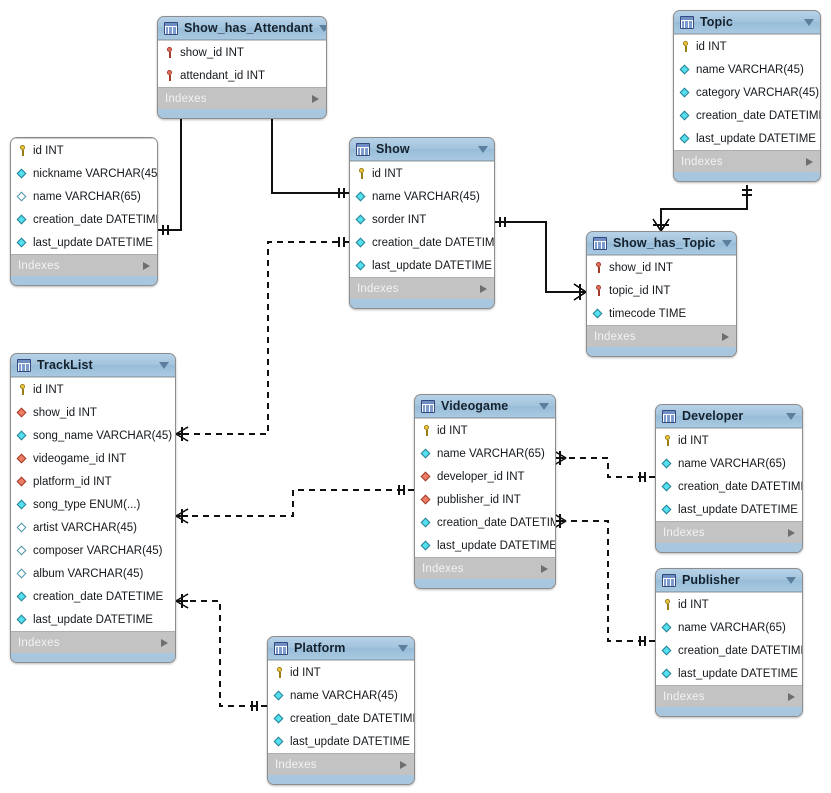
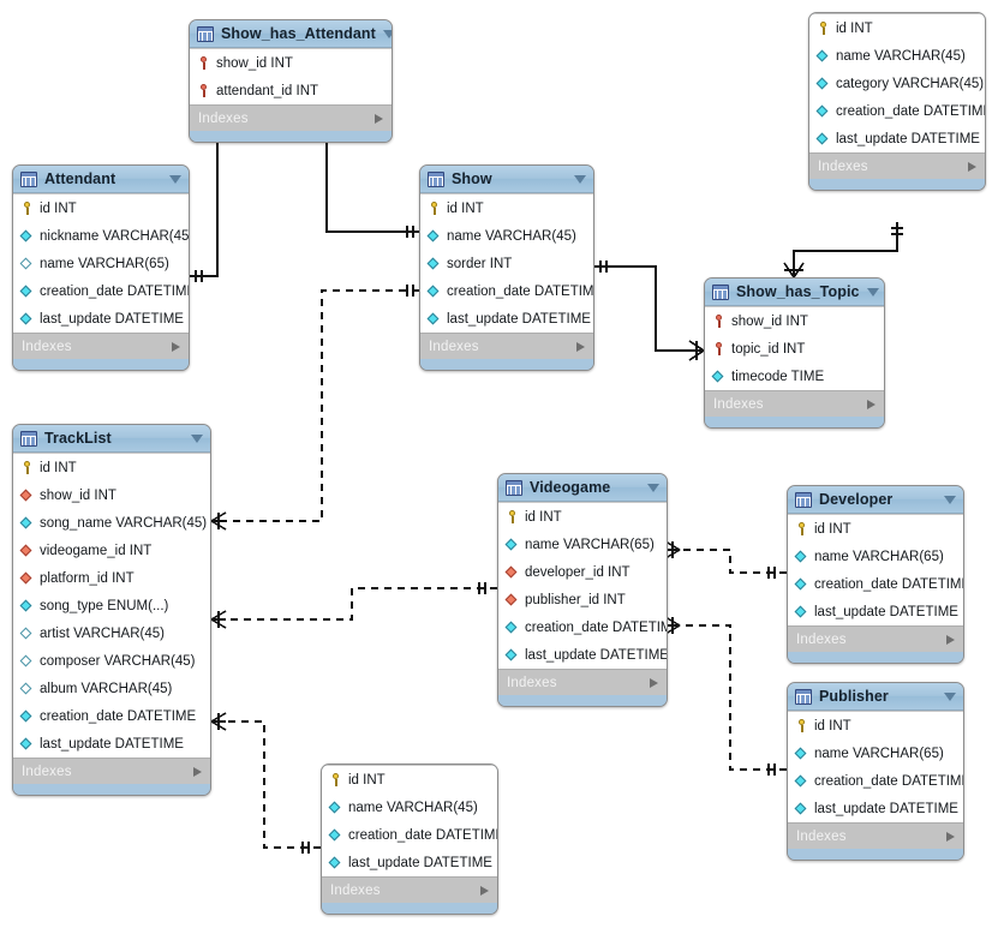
  Show_has_Attendant
  show_id INT
  attendant_id INT
  Indexes
- Topic
  id INT
  name VARCHAR(45)
  category VARCHAR(45)
  creation_date DATETIM
  last_update DATETIME
  Indexes
+ Attendant
  id INT
  nickname VARCHAR(45
  name VARCHAR(65)
  creation_date DATETIM
  last_update DATETIME
  Indexes
  Show
  id INT
  name VARCHAR(45)
  sorder INT
  creation_date DATETIM
  last_update DATETIME
  Indexes
  Show_has_Topic
  show_id INT
  topic_id INT
  timecode TIME
  Indexes
  TrackList
  id INT
  show_id INT
  song_name VARCHAR(45)
  videogame_id INT
  platform_id INT
  song_type ENUM(...)
  artist VARCHAR(45)
  composer VARCHAR(45)
  album VARCHAR(45)
  creation_date DATETIME
  last_update DATETIME
  Indexes
  Videogame
  id INT
  name VARCHAR(65)
  developer_id INT
  publisher_id INT
  creation_date DATETIM
  last_update DATETIME
  Indexes
  Developer
  id INT
  name VARCHAR(65)
  creation_date DATETIM
  last_update DATETIME
  Indexes
  Publisher
  id INT
  name VARCHAR(65)
  creation_date DATETIM
  last_update DATETIME
  Indexes
- Platform
  id INT
  name VARCHAR(45)
  creation_date DATETIM
  last_update DATETIME
  Indexes
